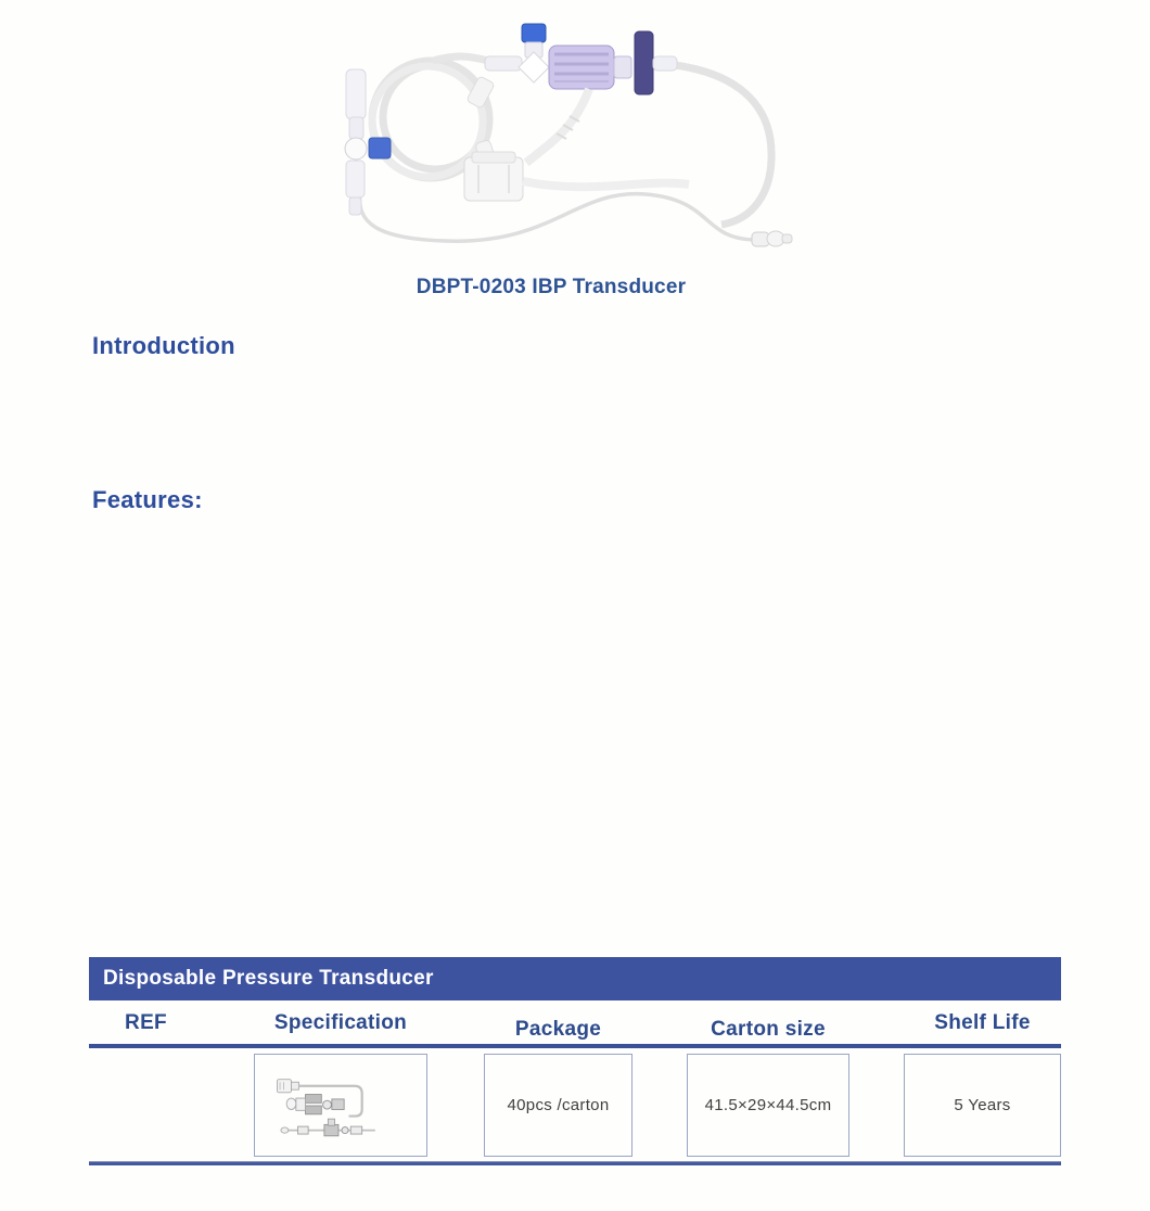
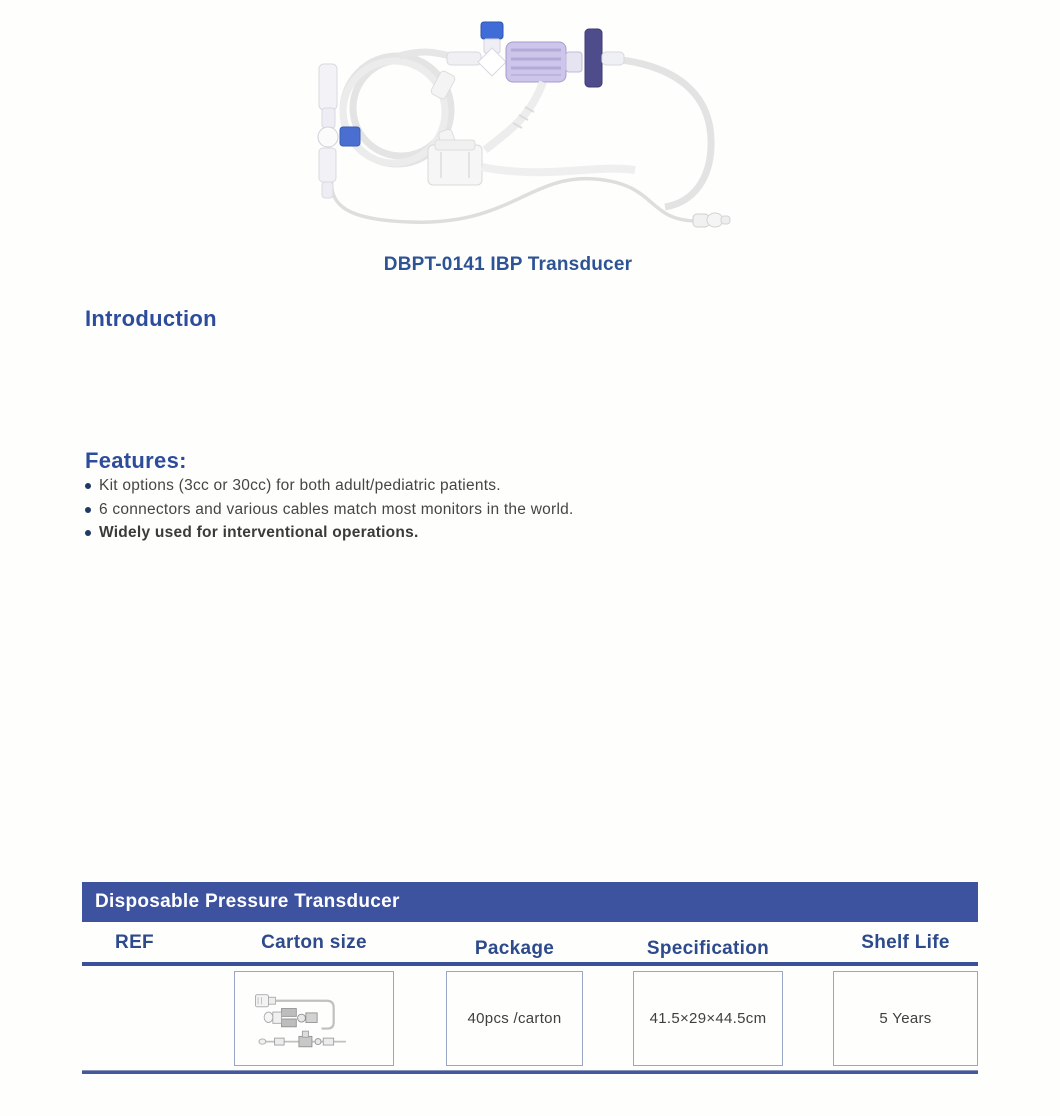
- DBPT-0203 IBP Transducer
+ DBPT-0141 IBP Transducer
  Introduction
  Features:
+ Kit options (3cc or 30cc) for both adult/pediatric patients.
+ 6 connectors and various cables match most monitors in the world.
+ Widely used for interventional operations.
  Disposable Pressure Transducer
  REF
- Specification
+ Carton size
  Package
- Carton size
+ Specification
  Shelf Life
  40pcs /carton
  41.5×29×44.5cm
  5 Years
